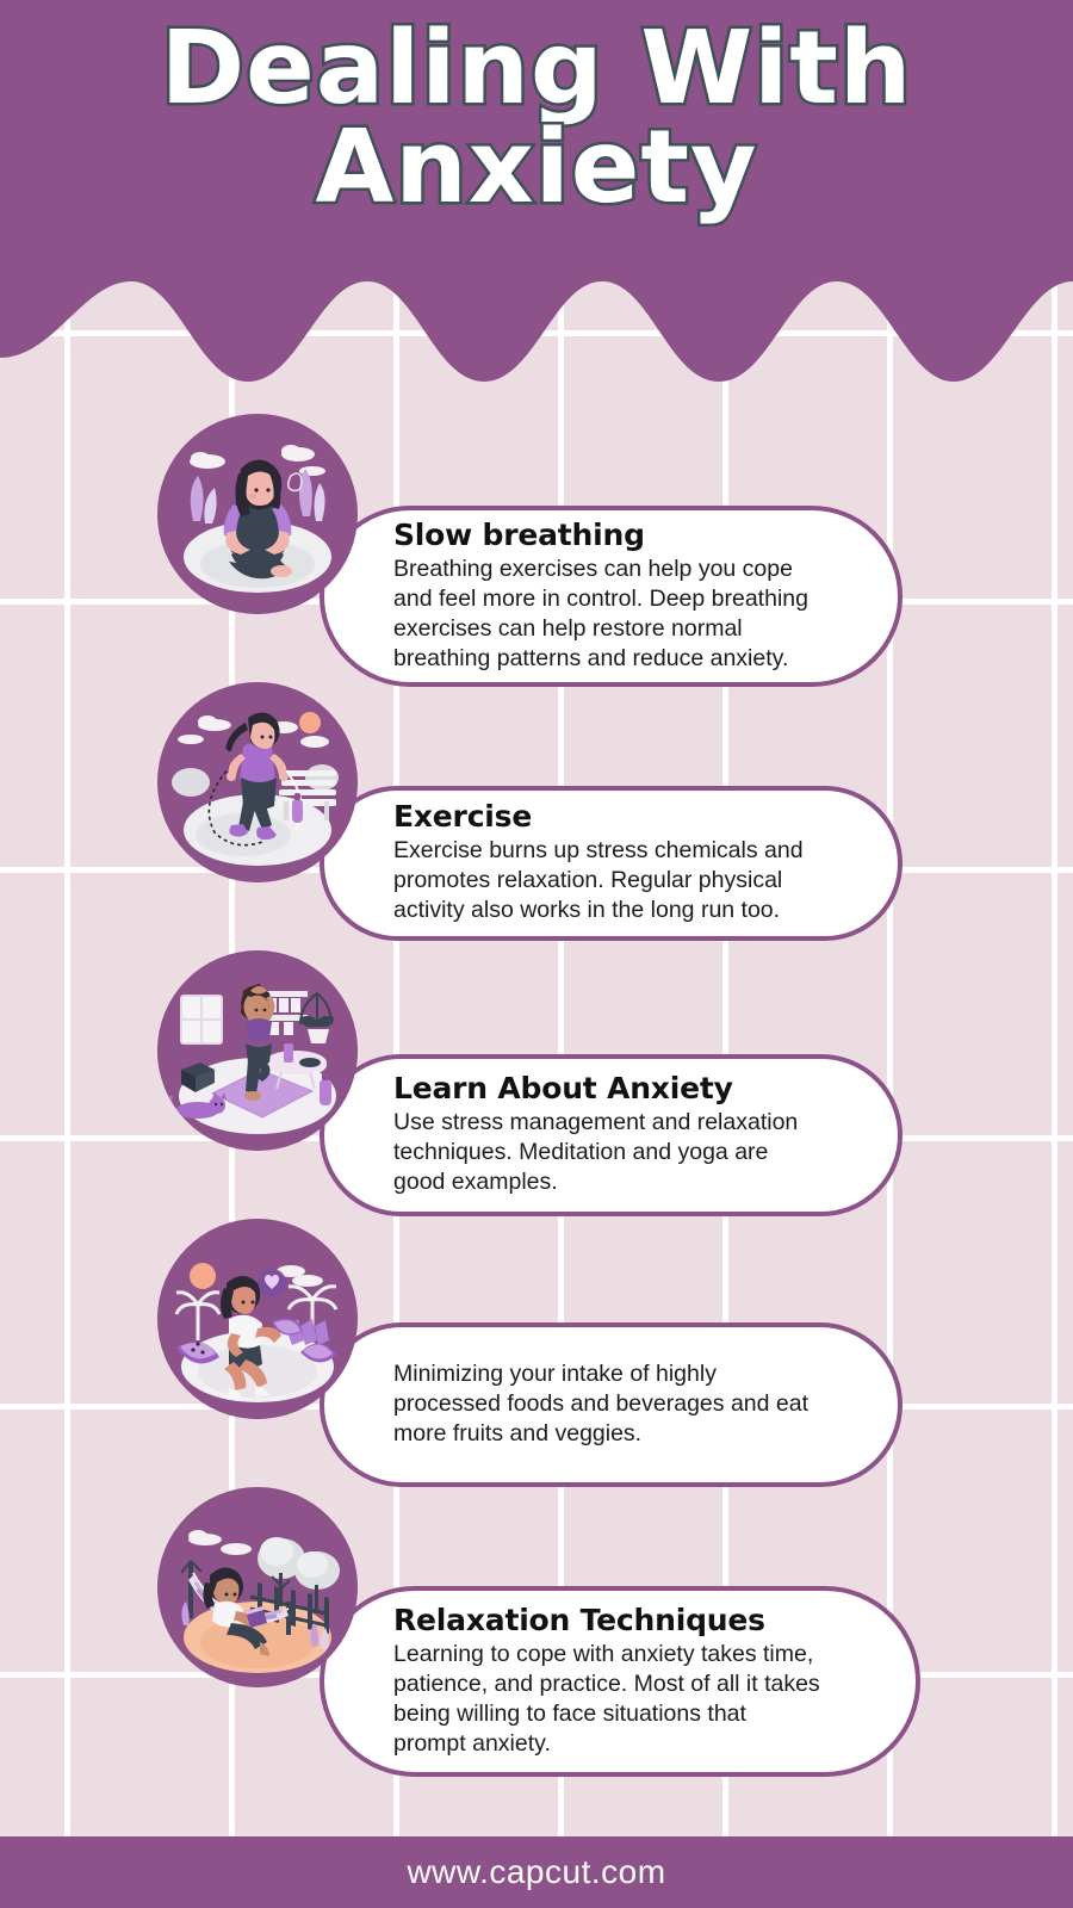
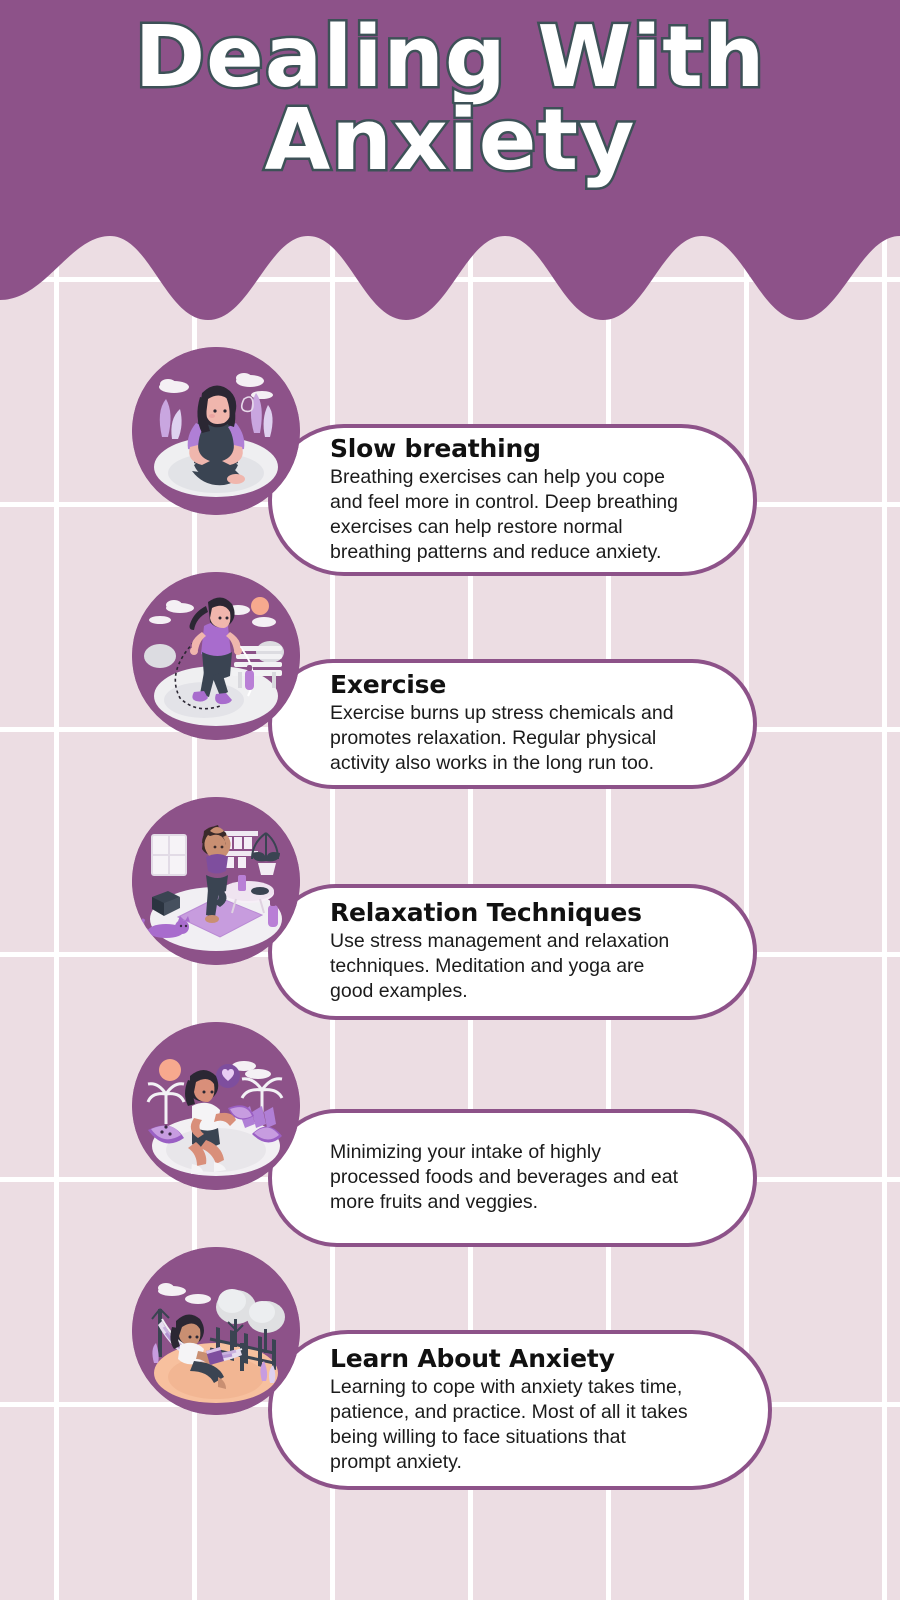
  Dealing With
  Anxiety
  Slow breathing
  Breathing exercises can help you cope
  and feel more in control. Deep breathing
  exercises can help restore normal
  breathing patterns and reduce anxiety.
  Exercise
  Exercise burns up stress chemicals and
  promotes relaxation. Regular physical
  activity also works in the long run too.
- Learn About Anxiety
+ Relaxation Techniques
  Use stress management and relaxation
  techniques. Meditation and yoga are
  good examples.
  Minimizing your intake of highly
  processed foods and beverages and eat
  more fruits and veggies.
- Relaxation Techniques
+ Learn About Anxiety
  Learning to cope with anxiety takes time,
  patience, and practice. Most of all it takes
  being willing to face situations that
  prompt anxiety.
- www.capcut.com
